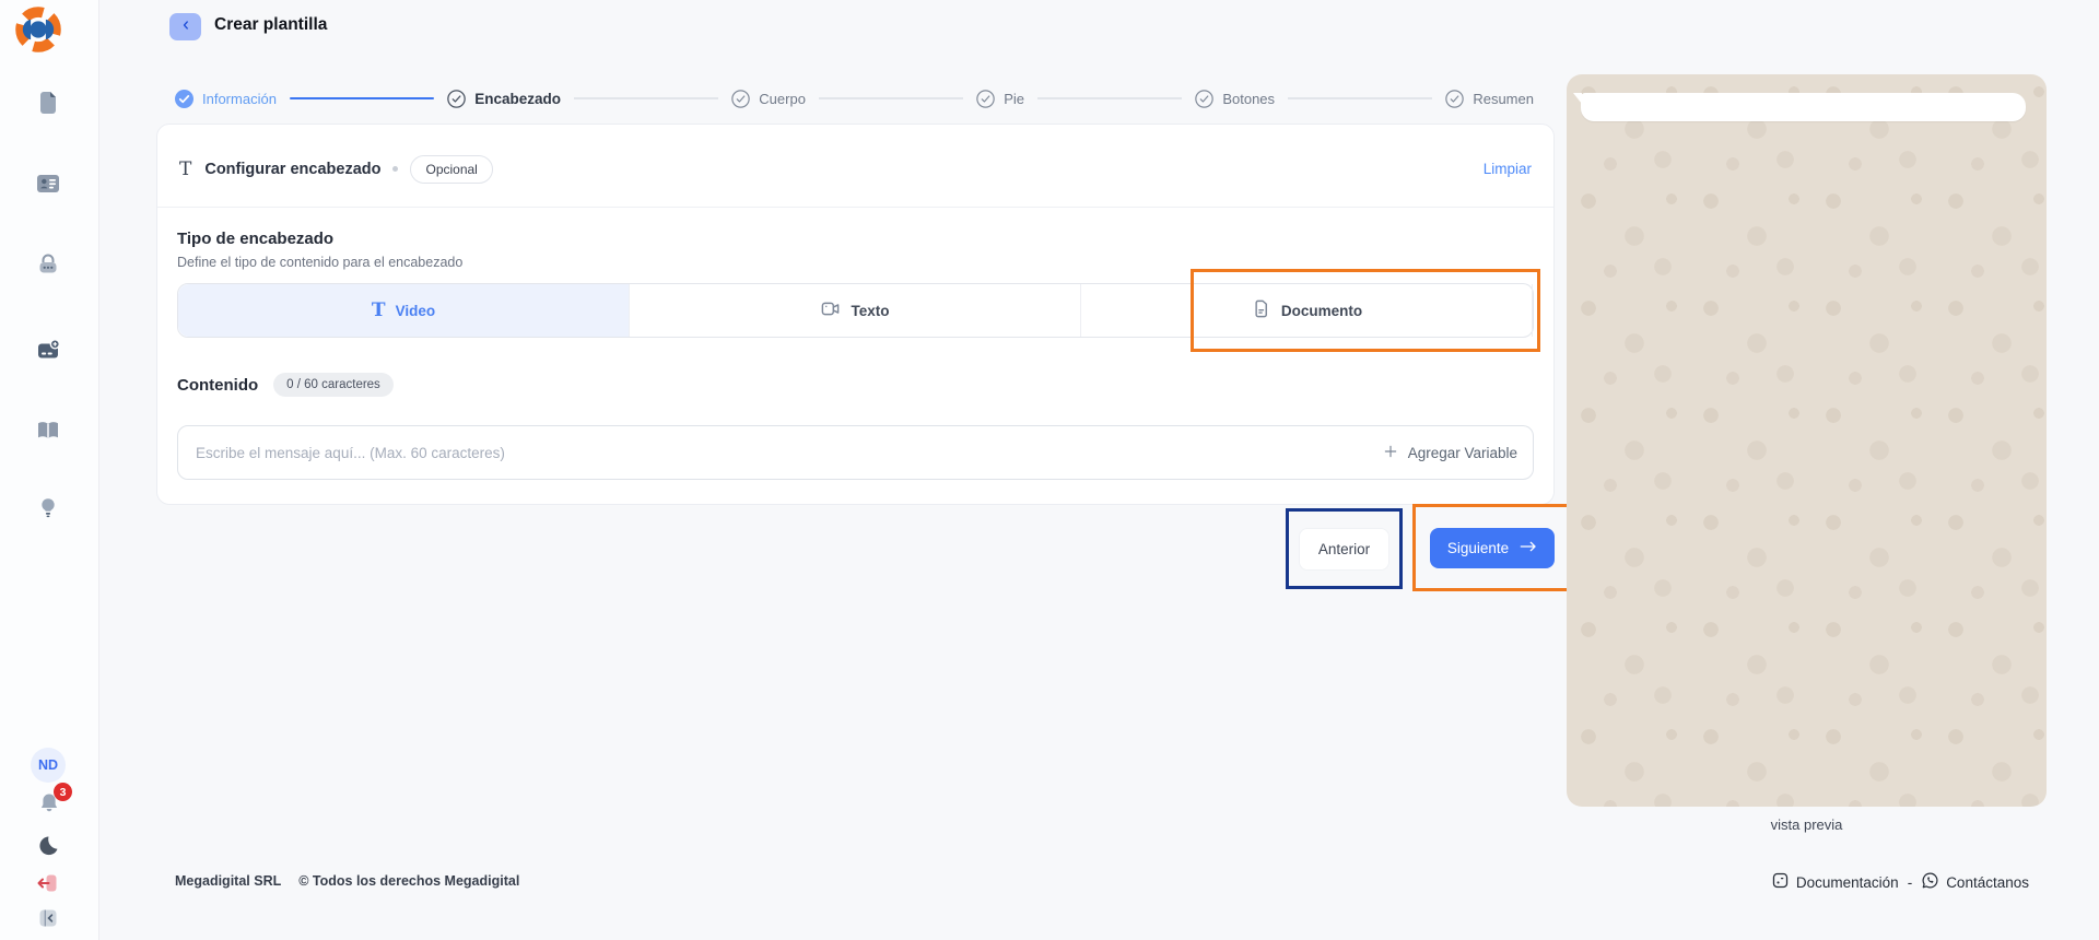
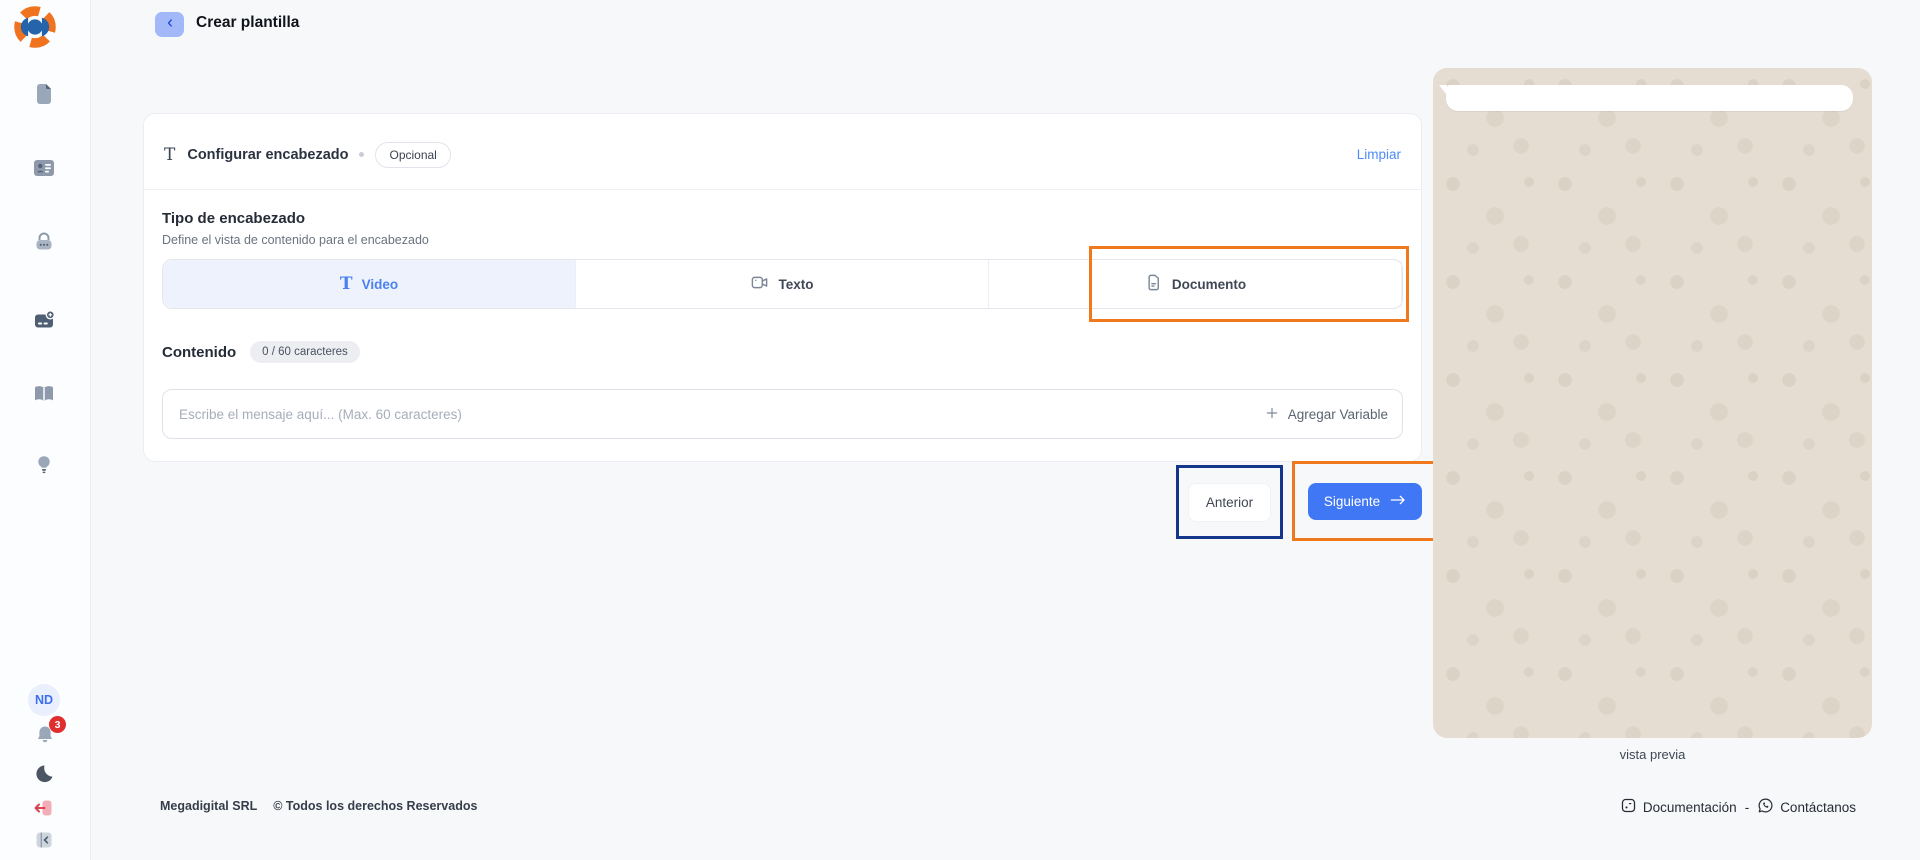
  ND
  3
  Crear plantilla
- Información
- Encabezado
- Cuerpo
- Pie
- Botones
- Resumen
  T
  Configurar encabezado
  Opcional
  Limpiar
  Tipo de encabezado
- Define el tipo de contenido para el encabezado
+ Define el vista de contenido para el encabezado
  T
  Video
  Texto
  Documento
  Contenido
  0 / 60 caracteres
  Escribe el mensaje aquí... (Max. 60 caracteres)
  Agregar Variable
  Anterior
  Siguiente
  vista previa
  Megadigital SRL
- © Todos los derechos Megadigital
+ © Todos los derechos Reservados
  Documentación
  -
  Contáctanos
